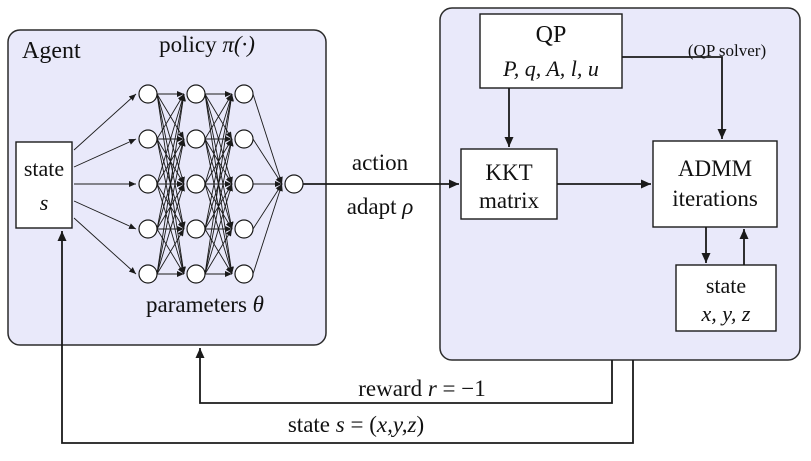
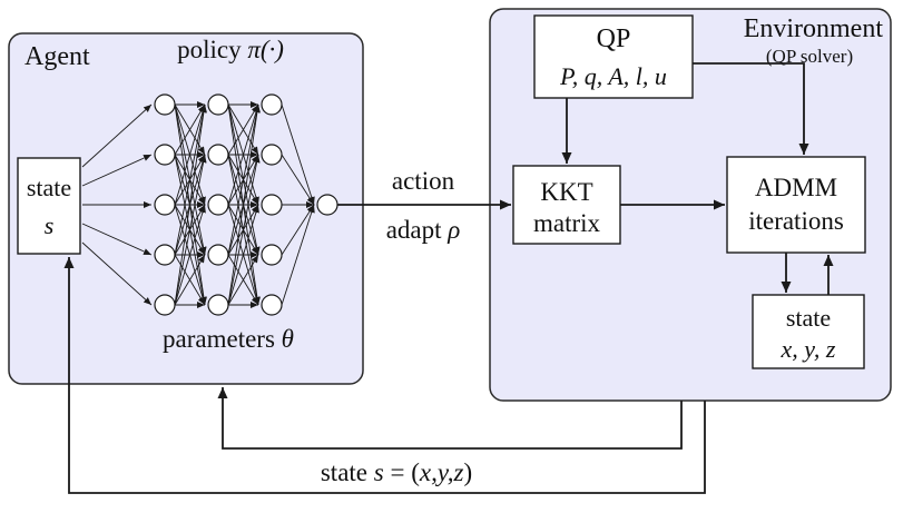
  Agent
  policy π(·)
  parameters θ
  state
  s
+ Environment
  (QP solver)
  QP
  P, q, A, l, u
  KKT
  matrix
  ADMM
  iterations
  state
  x, y, z
  action
  adapt ρ
- reward r = −1
  state s = (x,y,z)
